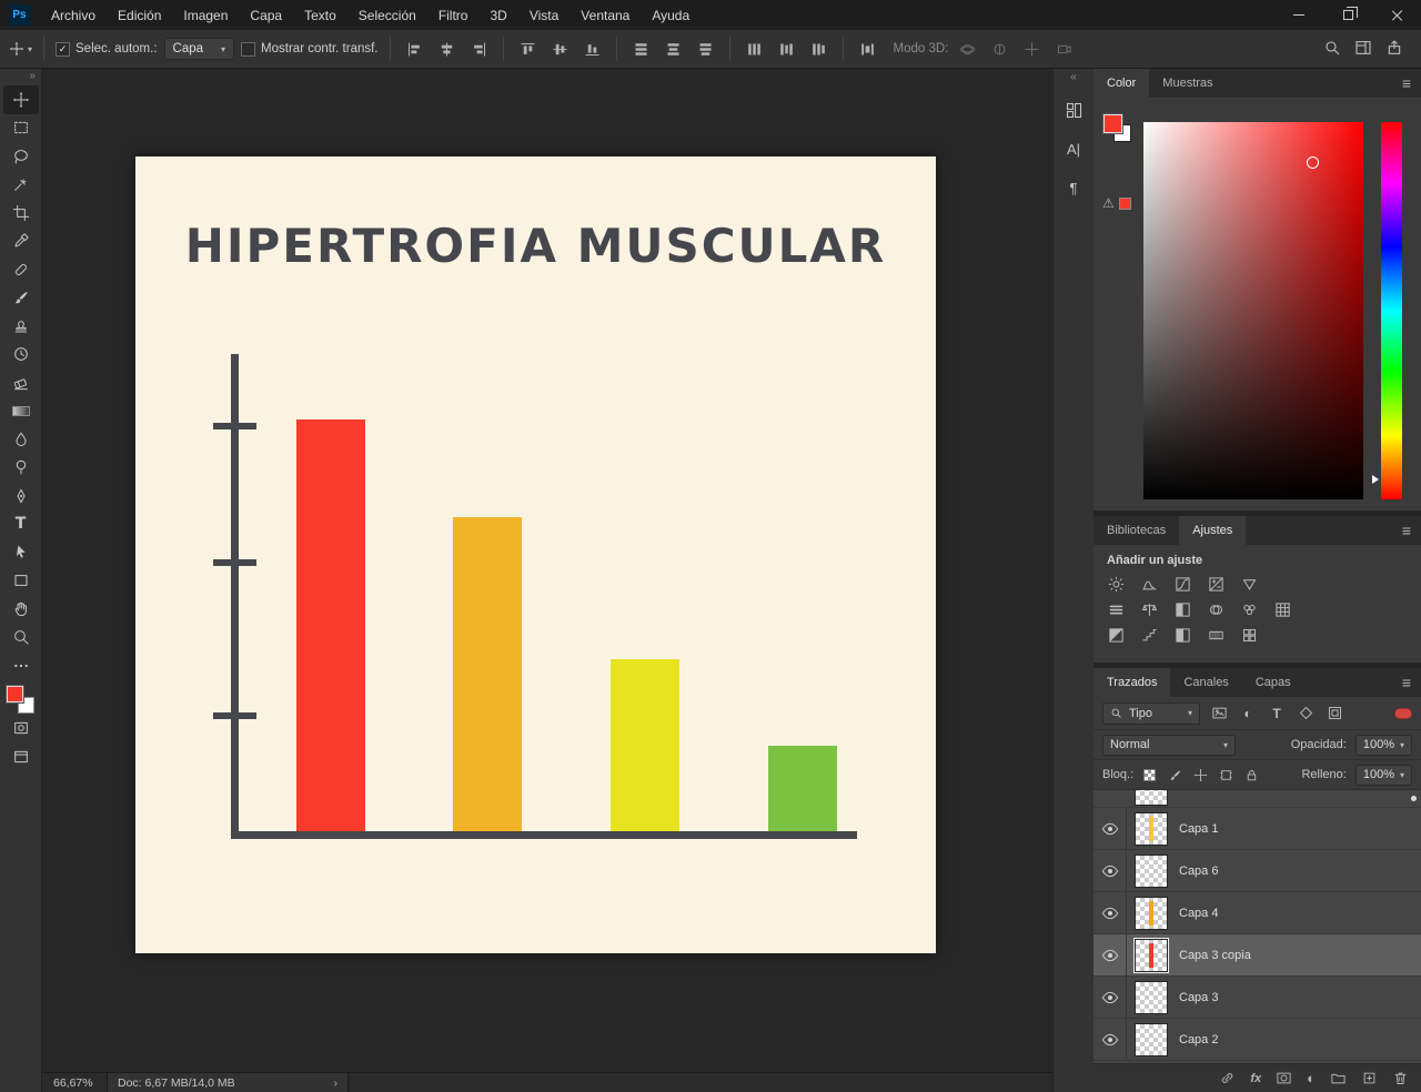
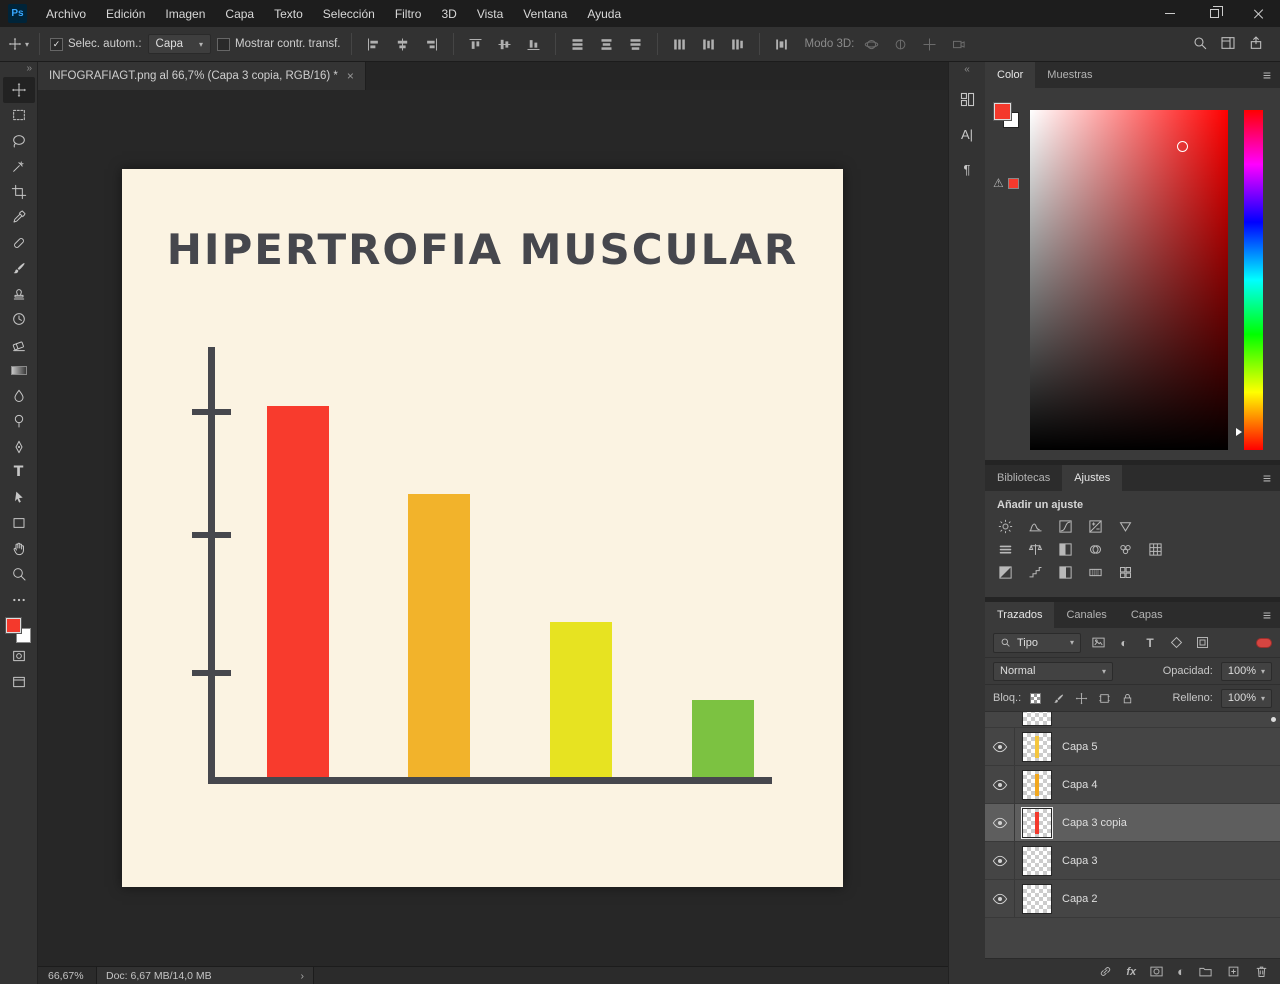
  Ps
  Archivo
  Edición
  Imagen
  Capa
  Texto
  Selección
  Filtro
  3D
  Vista
  Ventana
  Ayuda
  ▾
  ✓
  Selec. autom.:
  Capa
  ▾
  Mostrar contr. transf.
  Modo 3D:
  »
  T
+ INFOGRAFIAGT.png al 66,7% (Capa 3 copia, RGB/16) *
+ ×
  HIPERTROFIA MUSCULAR
  66,67%
  Doc: 6,67 MB/14,0 MB
  ›
  «
  A|
  ¶
  Color
  Muestras
  ≡
  ⚠
  Bibliotecas
  Ajustes
  ≡
  Añadir un ajuste
  Trazados
  Canales
  Capas
  ≡
  Tipo
  ▾
  ◐
  T
  Normal
  ▾
  Opacidad:
  100%
  ▾
  Bloq.:
  Relleno:
  100%
  ▾
- Capa 1
+ Capa 5
- Capa 6
  Capa 4
  Capa 3 copia
  Capa 3
  Capa 2
  fx
  ◐
